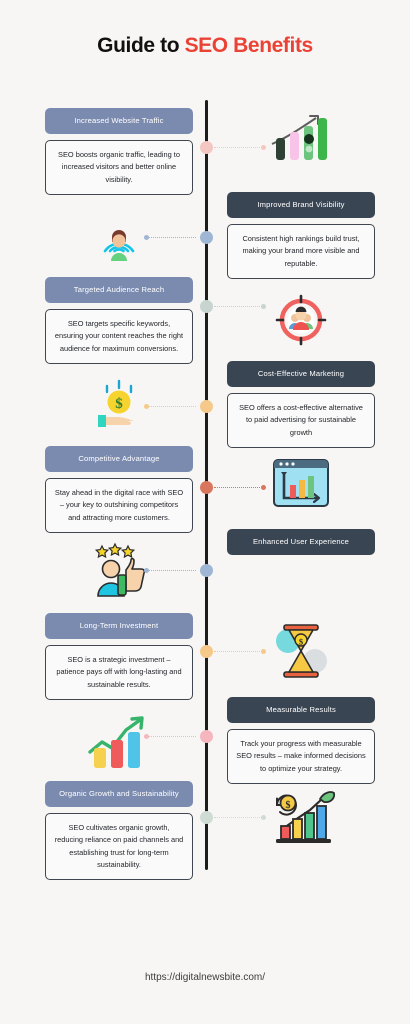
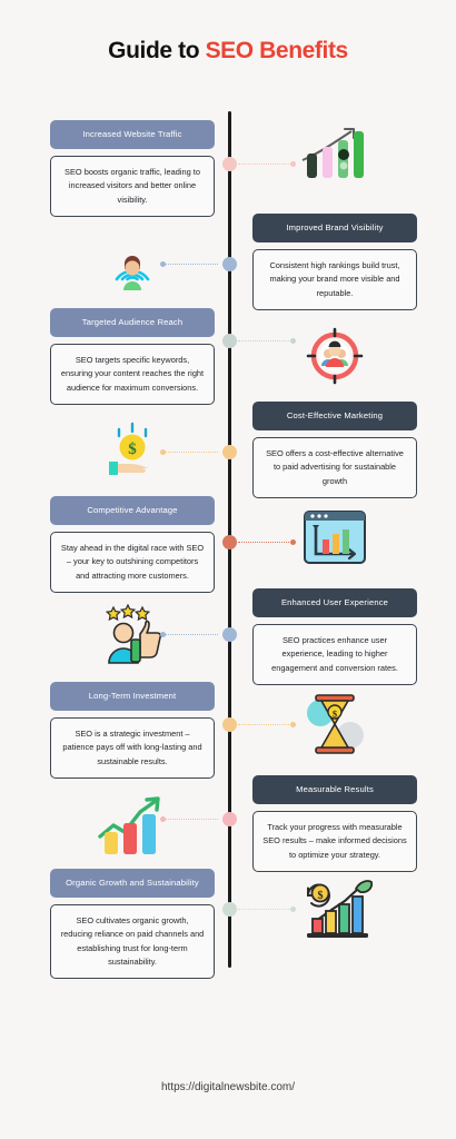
  Guide to SEO Benefits
  Increased Website Traffic
  SEO boosts organic traffic, leading to increased visitors and better online visibility.
  Improved Brand Visibility
  Consistent high rankings build trust, making your brand more visible and reputable.
  Targeted Audience Reach
  SEO targets specific keywords, ensuring your content reaches the right audience for maximum conversions.
  Cost-Effective Marketing
  SEO offers a cost-effective alternative to paid advertising for sustainable growth
  $
  Competitive Advantage
  Stay ahead in the digital race with SEO – your key to outshining competitors and attracting more customers.
  Enhanced User Experience
+ SEO practices enhance user experience, leading to higher engagement and conversion rates.
  Long-Term Investment
  SEO is a strategic investment – patience pays off with long-lasting and sustainable results.
  $
  Measurable Results
  Track your progress with measurable SEO results – make informed decisions to optimize your strategy.
  Organic Growth and Sustainability
  SEO cultivates organic growth, reducing reliance on paid channels and establishing trust for long-term sustainability.
  $
  https://digitalnewsbite.com/
